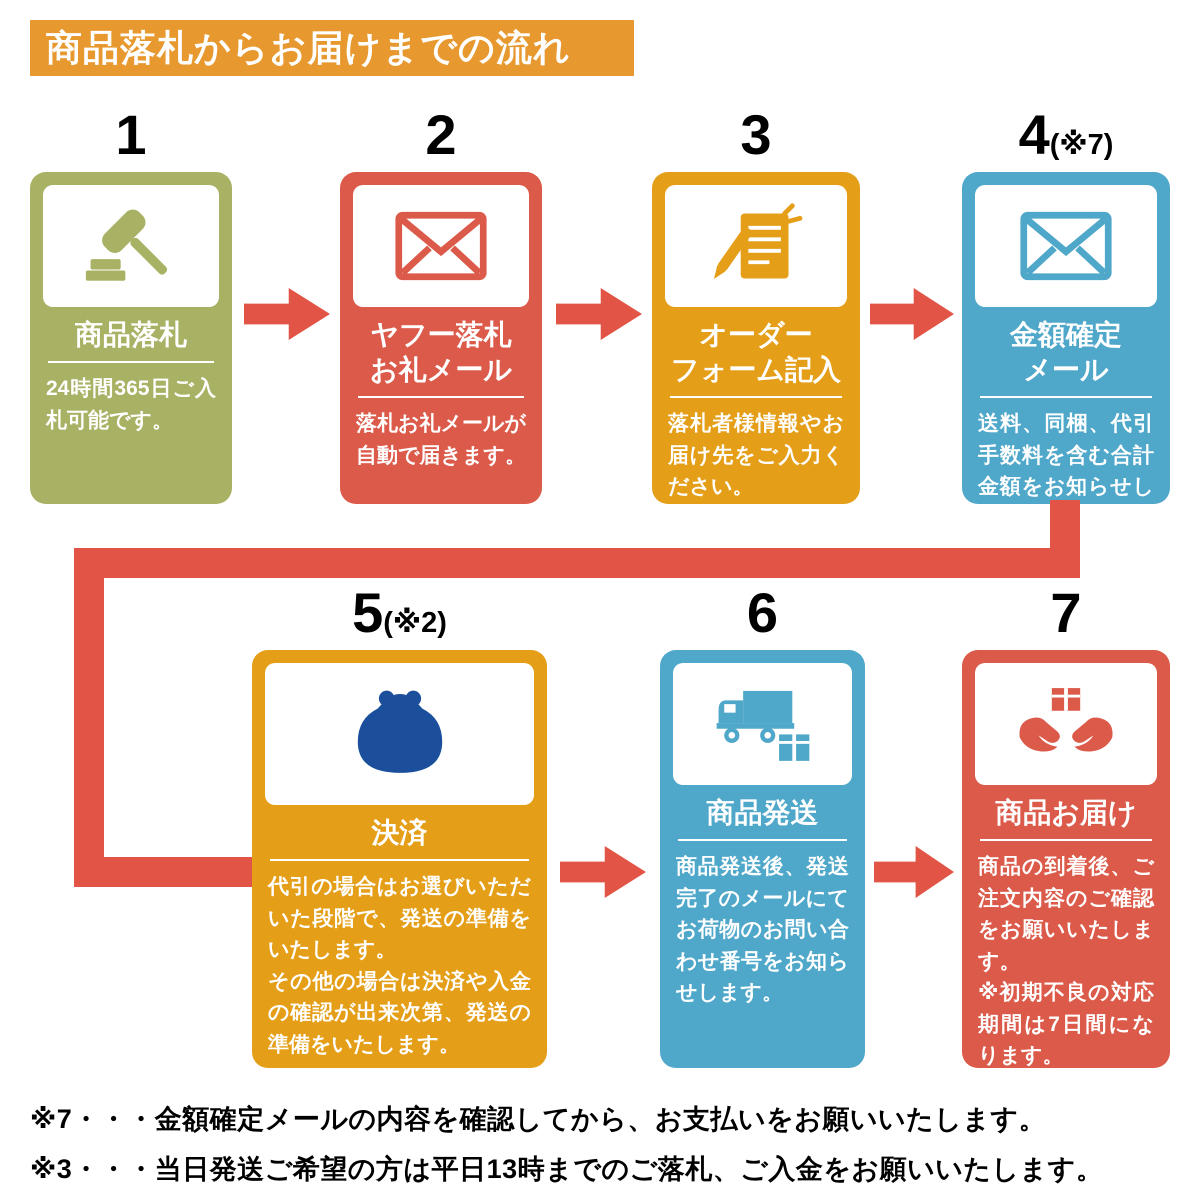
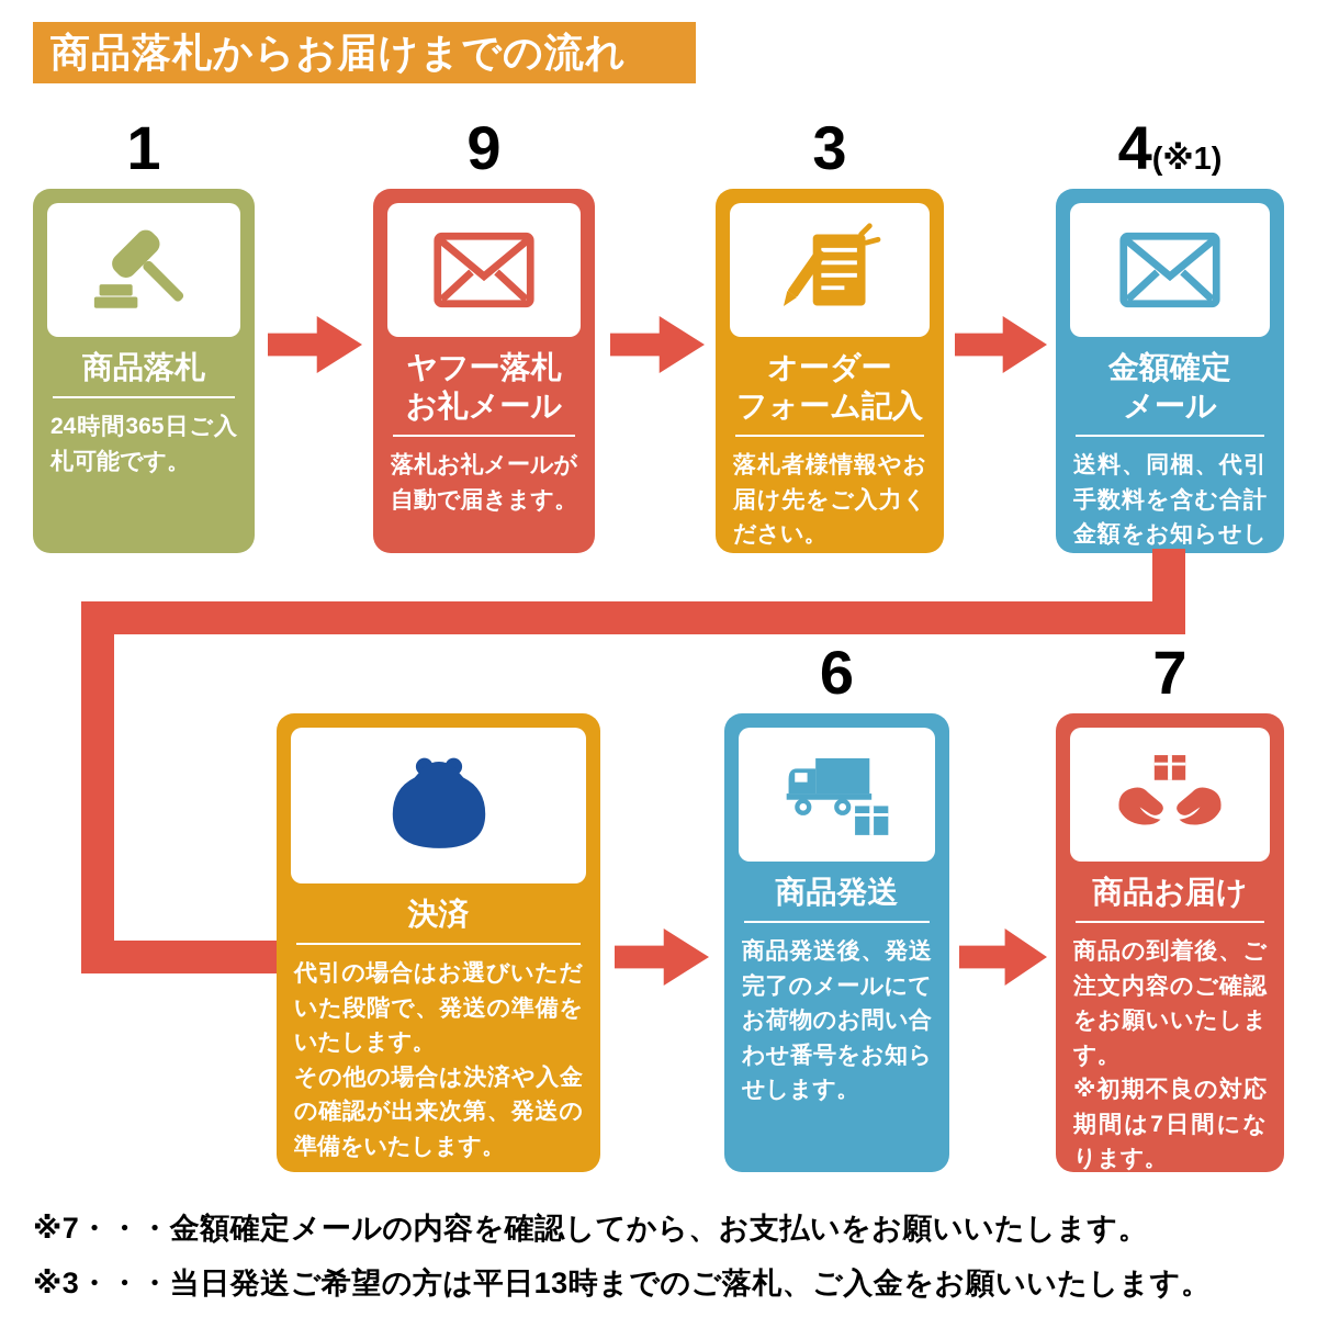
  商品落札からお届けまでの流れ
  1
- 2
+ 9
  3
- 4(※7)
+ 4(※1)
  商品落札
  24時間365日ご入札可能です。
  ヤフー落札
  お礼メール
  落札お礼メールが自動で届きます。
  オーダー
  フォーム記入
  落札者様情報やお届け先をご入力ください。
  金額確定
  メール
  送料、同梱、代引手数料を含む合計金額をお知らせし
- 5(※2)
  6
  7
  決済
  代引の場合はお選びいただいた段階で、発送の準備をいたします。
  その他の場合は決済や入金の確認が出来次第、発送の準備をいたします。
  商品発送
  商品発送後、発送完了のメールにてお荷物のお問い合わせ番号をお知らせします。
  商品お届け
  商品の到着後、ご注文内容のご確認をお願いいたします。
  ※初期不良の対応期間は7日間になります。
  ※7・・・金額確定メールの内容を確認してから、お支払いをお願いいたします。
  ※3・・・当日発送ご希望の方は平日13時までのご落札、ご入金をお願いいたします。
